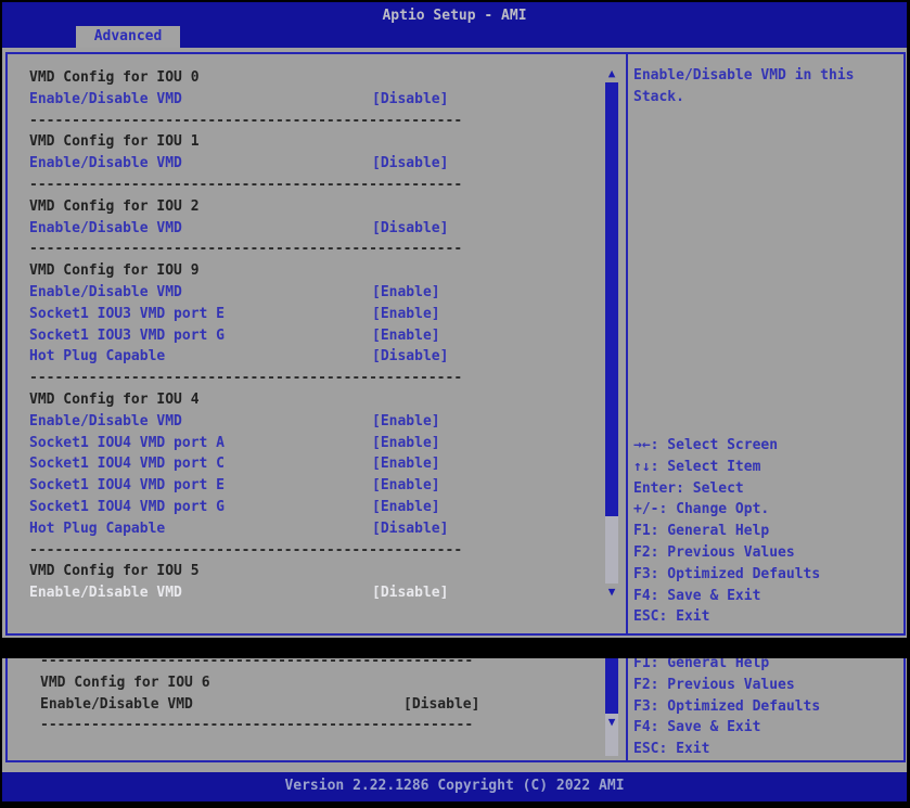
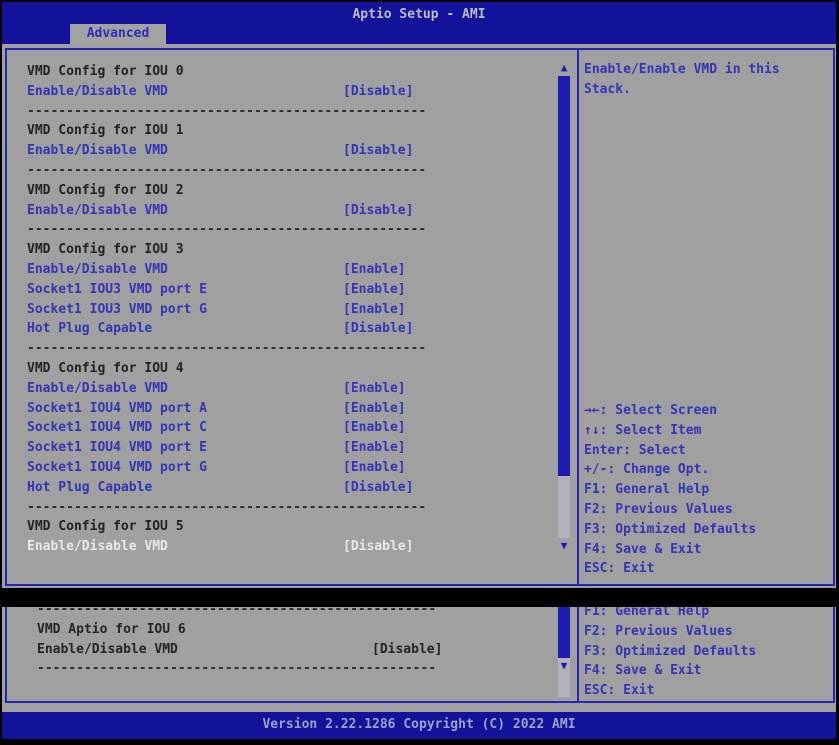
  Aptio Setup - AMI
  Advanced
  VMD Config for IOU 0
  Enable/Disable VMD
  [Disable]
  ---------------------------------------------------
  VMD Config for IOU 1
  Enable/Disable VMD
  [Disable]
  ---------------------------------------------------
  VMD Config for IOU 2
  Enable/Disable VMD
  [Disable]
  ---------------------------------------------------
- VMD Config for IOU 9
+ VMD Config for IOU 3
  Enable/Disable VMD
  [Enable]
  Socket1 IOU3 VMD port E
  [Enable]
  Socket1 IOU3 VMD port G
  [Enable]
  Hot Plug Capable
  [Disable]
  ---------------------------------------------------
  VMD Config for IOU 4
  Enable/Disable VMD
  [Enable]
  Socket1 IOU4 VMD port A
  [Enable]
  Socket1 IOU4 VMD port C
  [Enable]
  Socket1 IOU4 VMD port E
  [Enable]
  Socket1 IOU4 VMD port G
  [Enable]
  Hot Plug Capable
  [Disable]
  ---------------------------------------------------
  VMD Config for IOU 5
  Enable/Disable VMD
  [Disable]
  ▲
  ▼
- Enable/Disable VMD in this Stack.
+ Enable/Enable VMD in this Stack.
  →←: Select Screen
  ↑↓: Select Item
  Enter: Select
  +/-: Change Opt.
  F1: General Help
  F2: Previous Values
  F3: Optimized Defaults
  F4: Save & Exit
  ESC: Exit
  ---------------------------------------------------
- VMD Config for IOU 6
+ VMD Aptio for IOU 6
  Enable/Disable VMD
  [Disable]
  ---------------------------------------------------
  ▼
  F1: General Help
  F2: Previous Values
  F3: Optimized Defaults
  F4: Save & Exit
  ESC: Exit
  Version 2.22.1286 Copyright (C) 2022 AMI
